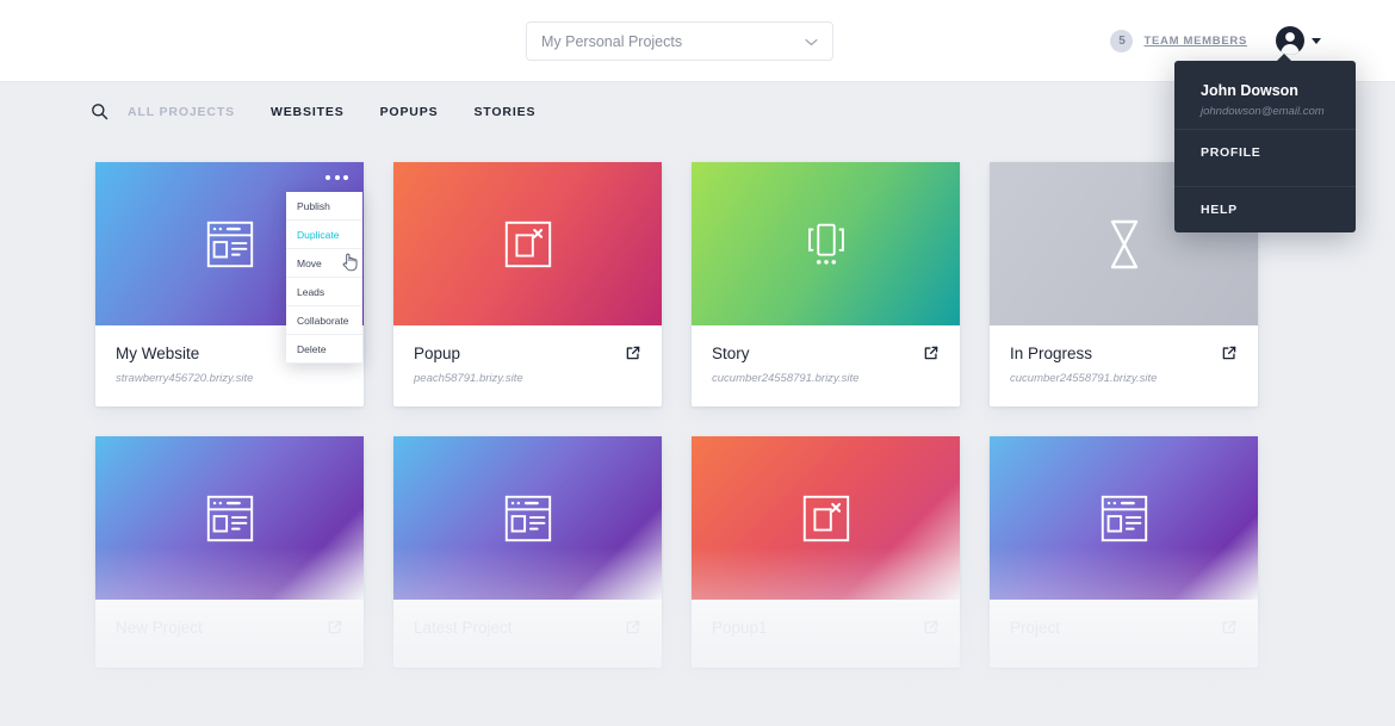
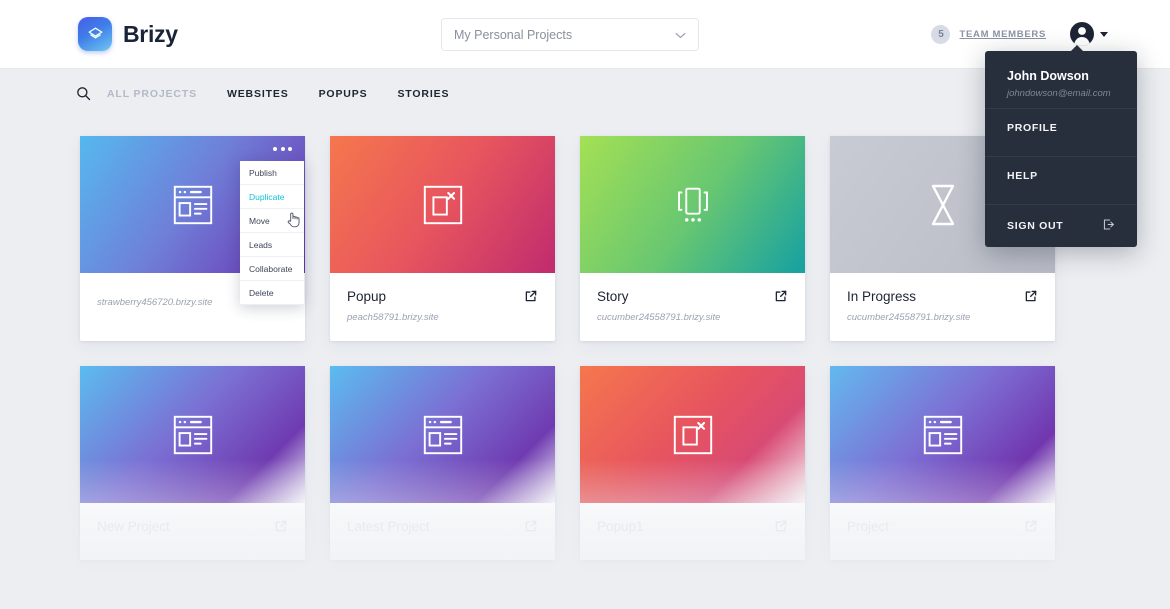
+ Brizy
  My Personal Projects
  5
  TEAM MEMBERS
  John Dowson
  johndowson@email.com
  PROFILE
  HELP
+ SIGN OUT
  ALL PROJECTS
  WEBSITES
  POPUPS
  STORIES
  Publish
  Duplicate
  Move
  Leads
  Collaborate
  Delete
- My Website
  strawberry456720.brizy.site
  Popup
  peach58791.brizy.site
  Story
  cucumber24558791.brizy.site
  In Progress
  cucumber24558791.brizy.site
